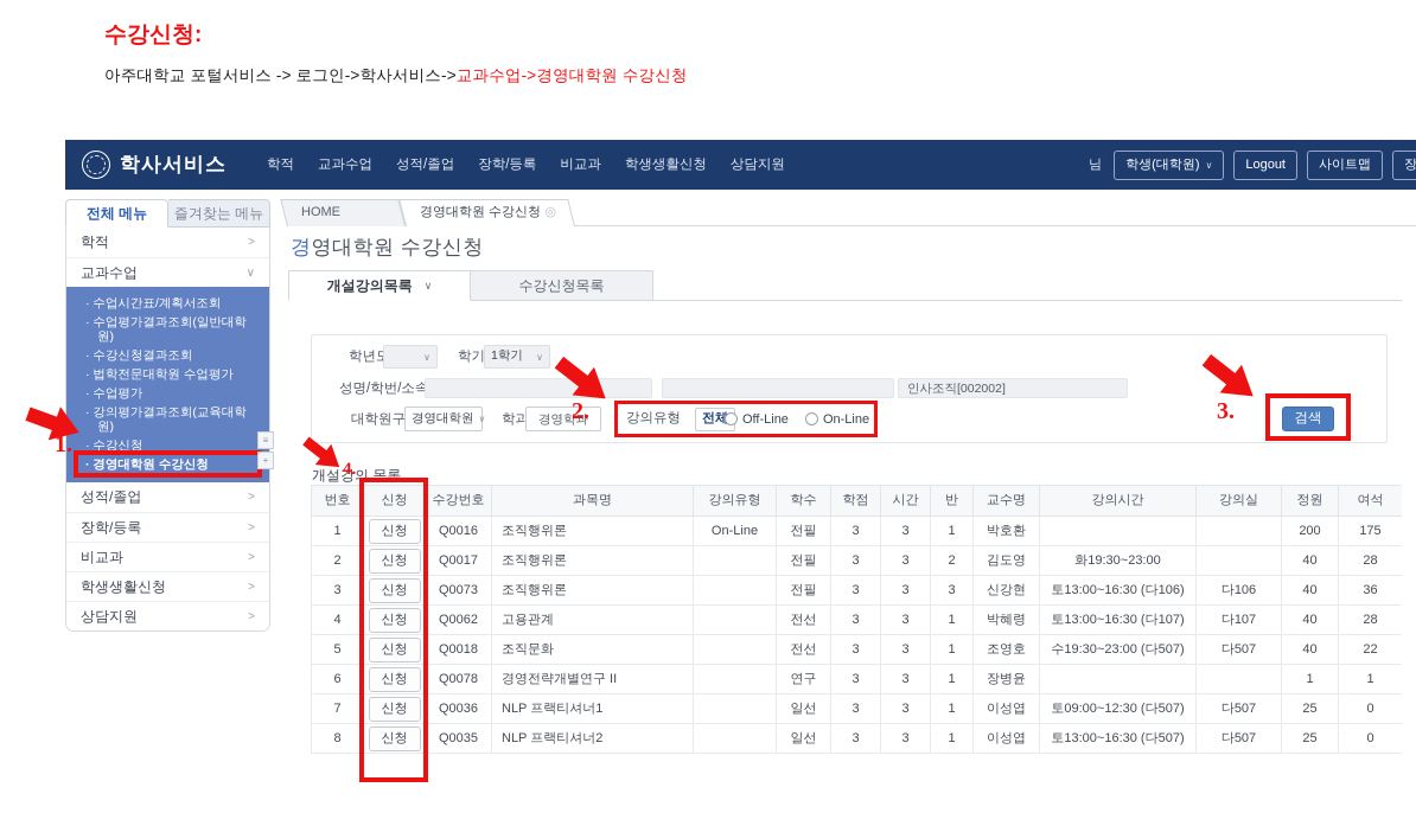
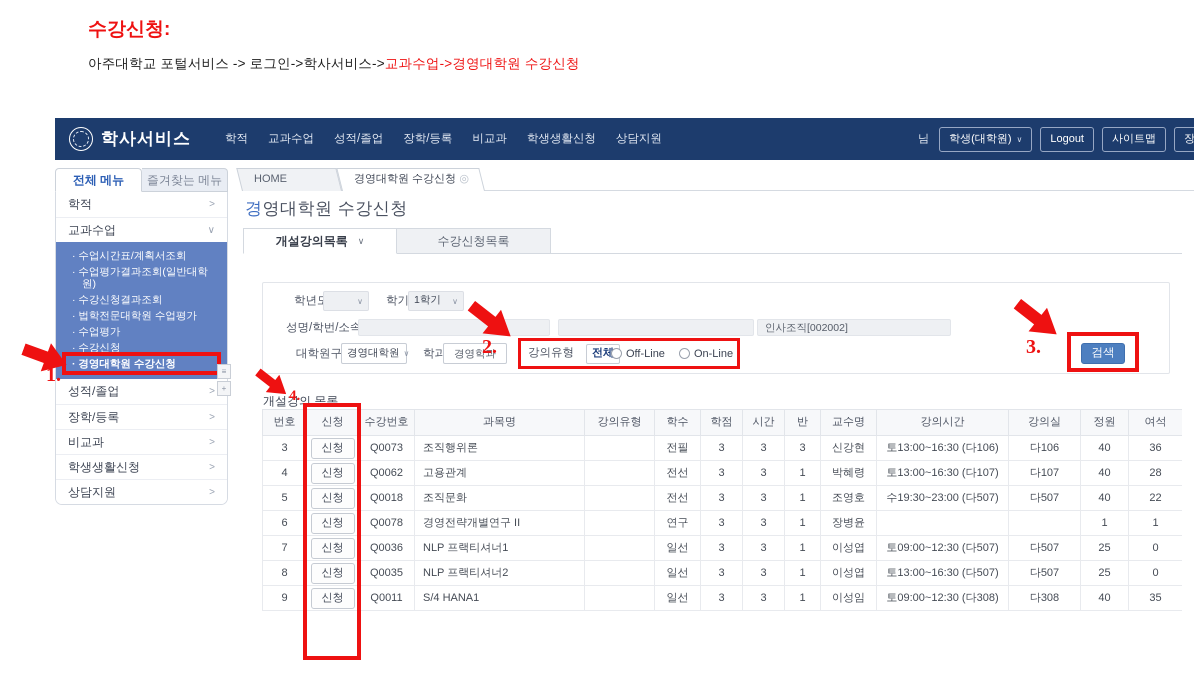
  수강신청:
  아주대학교 포털서비스 -> 로그인->학사서비스->교과수업->경영대학원 수강신청
  학사서비스
  학적
  교과수업
  성적/졸업
  장학/등록
  비교과
  학생생활신청
  상담지원
  님
  학생(대학원) ∨
  Logout
  사이트맵
  전체 메뉴
  즐겨찾는 메뉴
  학적
  >
  교과수업
  ∨
  · 수업시간표/계획서조회
  · 수업평가결과조회(일반대학원)
  · 수강신청결과조회
  · 법학전문대학원 수업평가
  · 수업평가
- · 강의평가결과조회(교육대학원)
  · 수강신청
  · 경영대학원 수강신청
  성적/졸업
  >
  장학/등록
  >
  비교과
  >
  학생생활신청
  >
  상담지원
  >
  ≡
  +
  HOME
  경영대학원 수강신청
  ◎
  경영대학원 수강신청
  개설강의목록
  ∨
  수강신청목록
  ∨
  학기
  1학기
  ∨
  성명/학번/소속
  인사조직[002002]
  대학원구
  경영대학원
  ∨
  학과
  경영학과
  강의유형
  전체
  Off-Line
  On-Line
  검색
  개설강의 목록
  번호	신청	수강번호	과목명	강의유형	학수	학점	시간	반	교수명	강의시간	강의실	정원	여석
- 1	신청	Q0016	조직행위론	On-Line	전필	3	3	1	박호환			200	175
- 2	신청	Q0017	조직행위론		전필	3	3	2	김도영	화19:30~23:00		40	28
  3	신청	Q0073	조직행위론		전필	3	3	3	신강현	토13:00~16:30 (다106)	다106	40	36
  4	신청	Q0062	고용관계		전선	3	3	1	박혜령	토13:00~16:30 (다107)	다107	40	28
  5	신청	Q0018	조직문화		전선	3	3	1	조영호	수19:30~23:00 (다507)	다507	40	22
  6	신청	Q0078	경영전략개별연구 II		연구	3	3	1	장병윤			1	1
  7	신청	Q0036	NLP 프랙티셔너1		일선	3	3	1	이성엽	토09:00~12:30 (다507)	다507	25	0
  8	신청	Q0035	NLP 프랙티셔너2		일선	3	3	1	이성엽	토13:00~16:30 (다507)	다507	25	0
+ 9	신청	Q0011	S/4 HANA1		일선	3	3	1	이성임	토09:00~12:30 (다308)	다308	40	35
  1.
  2.
  3.
  4.
